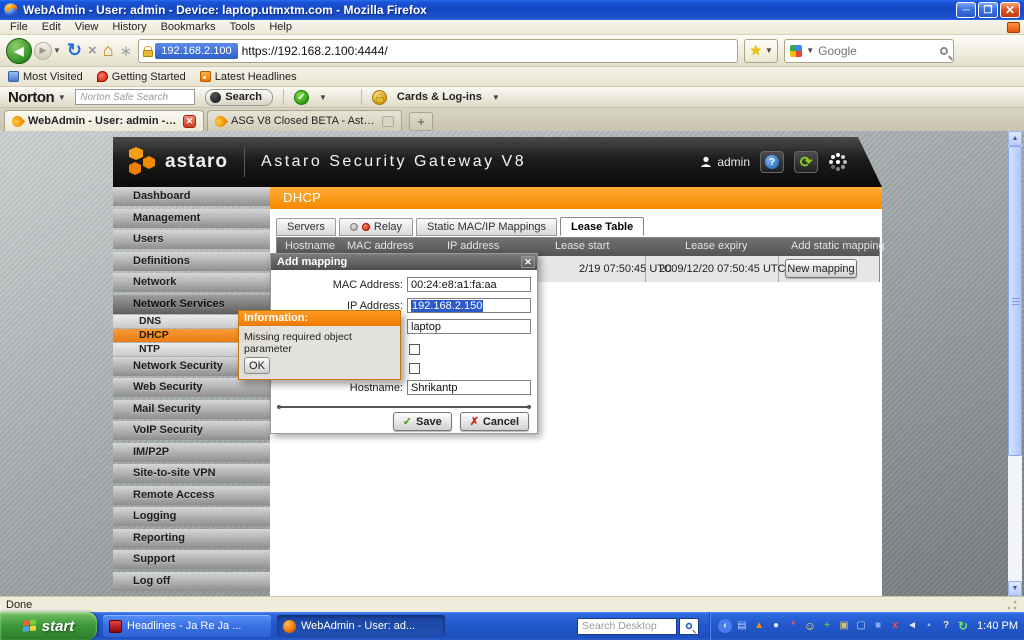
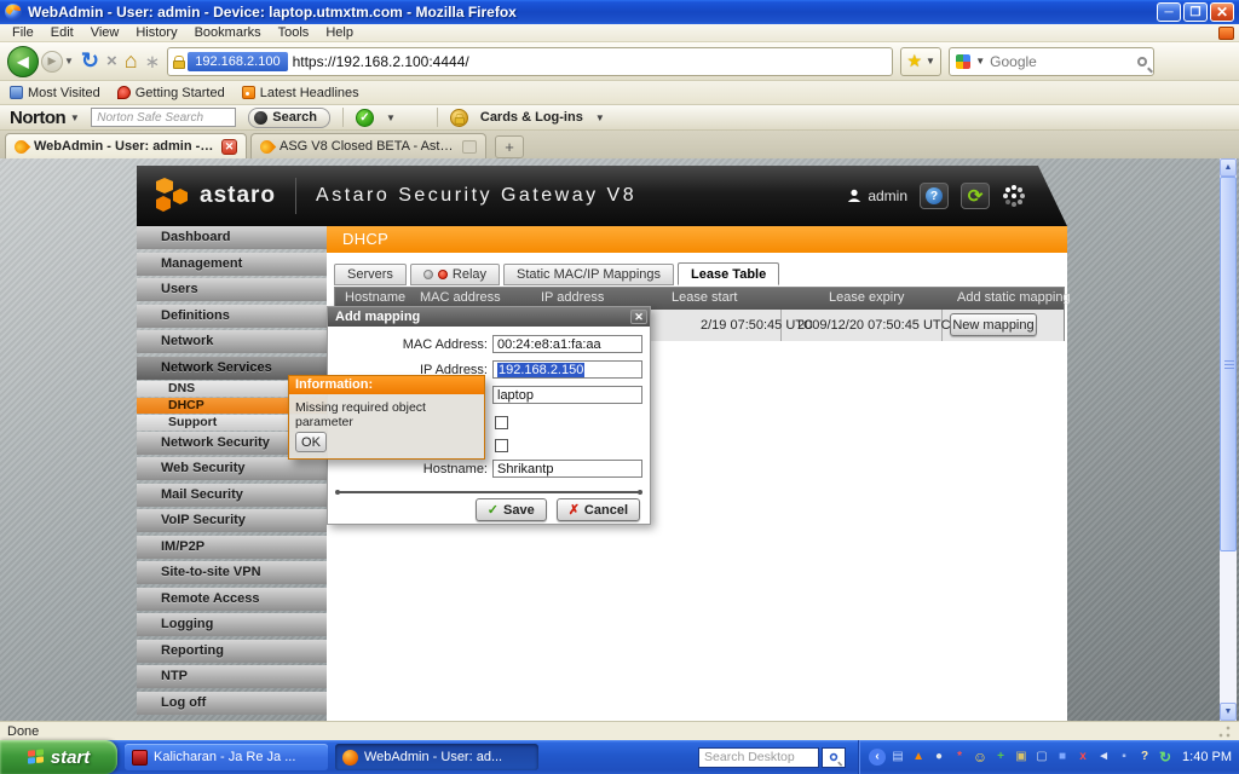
  WebAdmin - User: admin - Device: laptop.utmxtm.com - Mozilla Firefox
  ─
  ❐
  ✕
  File
  Edit
  View
  History
  Bookmarks
  Tools
  Help
  ◀
  ▶
  ▼
  ↻
  ×
  ⌂
  ∗
  192.168.2.100
  https://192.168.2.100:4444/
  ★
  ▼
  ▼
  Google
  Most Visited
  Getting Started
  Latest Headlines
  Norton ▼
  Norton Safe Search
  Search
  ✓
  ▼
  Cards & Log-ins
  ▼
  WebAdmin - User: admin - D
  ✕
  +
  astaro
  Astaro Security Gateway V8
  admin
  ?
  ⟳
  Dashboard
  Management
  Users
  Definitions
  Network
  Network Services
  DNS
  DHCP
- NTP
+ Support
  Network Security
  Web Security
  Mail Security
  VoIP Security
  IM/P2P
  Site-to-site VPN
  Remote Access
  Logging
  Reporting
- Support
+ NTP
  Log off
  DHCP
  Servers
  Relay
  Static MAC/IP Mappings
  Lease Table
  Hostname
  MAC address
  IP address
  Lease start
  Lease expiry
  Add static mapping
  2/19 07:50:45 UTC
  2009/12/20 07:50:45 UTC
  New mapping
  Add mapping
  ✕
  MAC Address:
  00:24:e8:a1:fa:aa
  IP Address:
  192.168.2.150
  laptop
  Hostname:
  Shrikantp
  ✓
  Save
  ✗
  Cancel
  Information:
  Missing required object parameter
  OK
  Done
  start
- Headlines - Ja Re Ja ...
+ Kalicharan - Ja Re Ja ...
  WebAdmin - User: ad...
  Search Desktop
  ‹
  ▤
  ▲
  ●
  *
  ☺
  +
  ▣
  ▢
  ■
  x
  ◄
  ▪
  ?
  ↻
  1:40 PM
